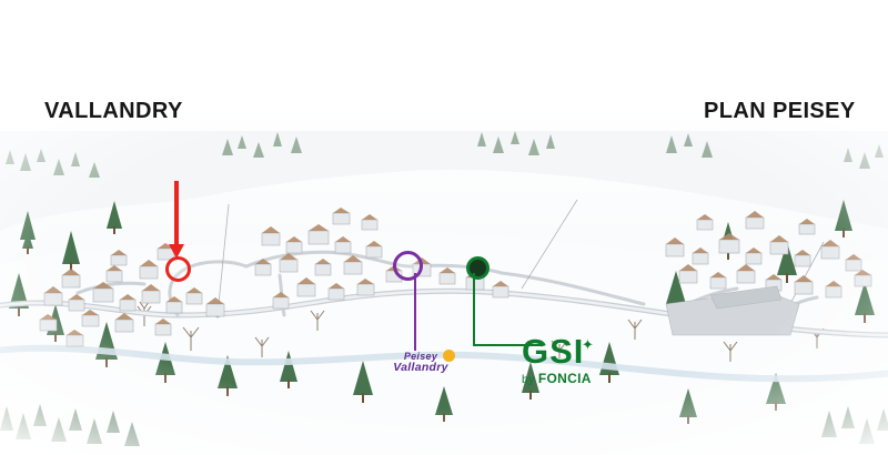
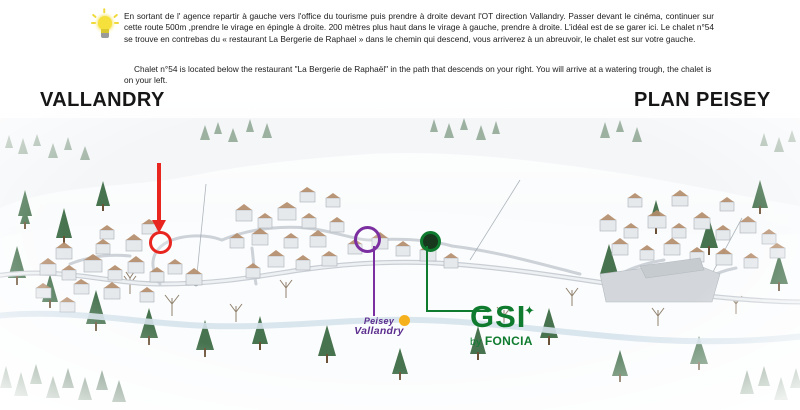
+ En sortant de l' agence repartir à gauche vers l'office du tourisme puis prendre à droite devant l'OT direction Vallandry. Passer devant le cinéma, continuer sur cette route 500m ,prendre le virage en épingle à droite. 200 mètres plus haut dans le virage à gauche, prendre à droite. L'idéal est de se garer ici. Le chalet n°54 se trouve en contrebas du « restaurant La Bergerie de Raphael » dans le chemin qui descend, vous arriverez à un abreuvoir, le chalet est sur votre gauche.
+ Chalet n°54 is located below the restaurant "La Bergerie de Raphaël" in the path that descends on your right. You will arrive at a watering trough, the chalet is on your left.
  VALLANDRY
  PLAN PEISEY
  Peisey
  Vallandry
  GSI
  ✦
  by FONCIA
